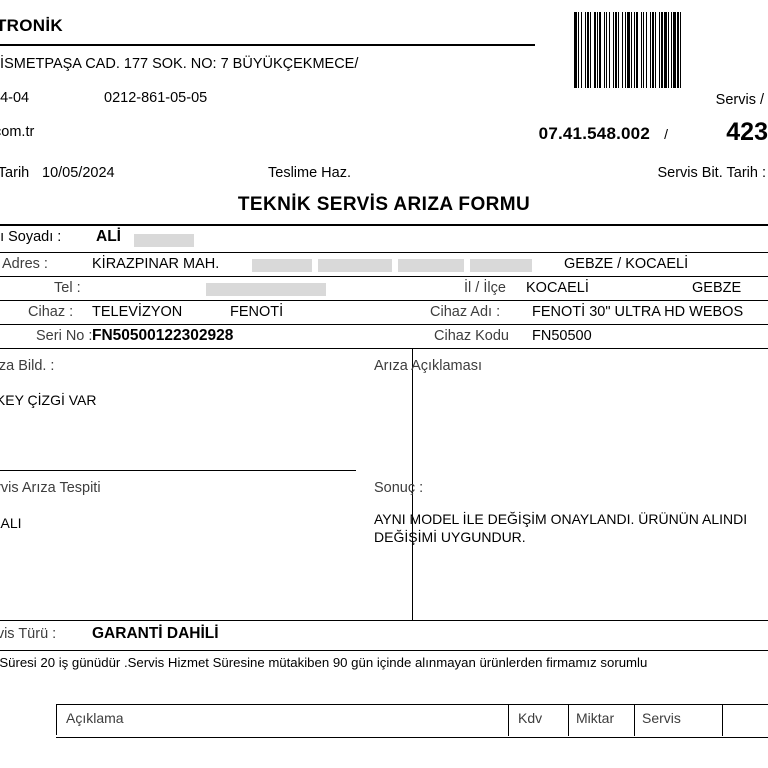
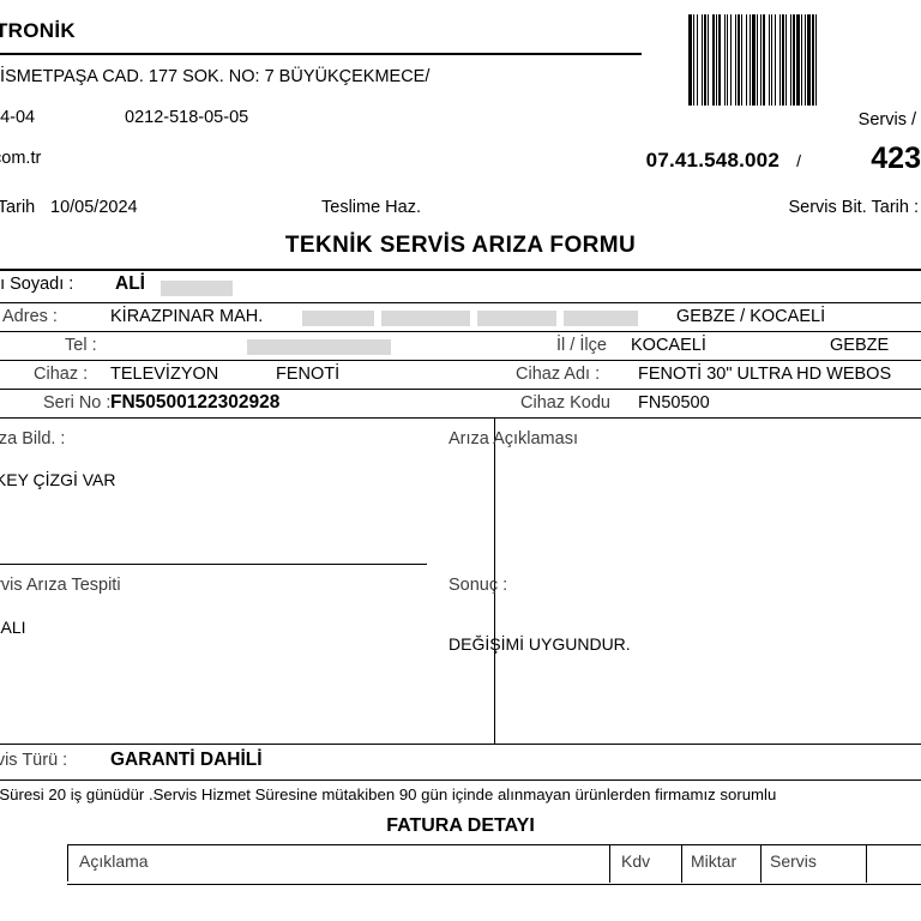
  TRONİK
  İSMETPAŞA CAD. 177 SOK. NO: 7 BÜYÜKÇEKMECE/
  4-04
- 0212-861-05-05
+ 0212-518-05-05
  om.tr
  Servis /
  07.41.548.002
  /
  423
  Tarih
  10/05/2024
  Teslime Haz.
  Servis Bit. Tarih :
  TEKNİK SERVİS ARIZA FORMU
  ı Soyadı :
  ALİ
  Adres :
  KİRAZPINAR MAH.
  GEBZE / KOCAELİ
  Tel :
  İl / İlçe
  KOCAELİ
  GEBZE
  Cihaz :
  TELEVİZYON
  FENOTİ
  Cihaz Adı :
  FENOTİ 30" ULTRA HD WEBOS
  Seri No :
  FN50500122302928
  Cihaz Kodu
  FN50500
  za Bild. :
  KEY ÇİZGİ VAR
  Arıza Açıklaması
  vis Arıza Tespiti
  ALI
  Sonuç :
- AYNI MODEL İLE DEĞİŞİM ONAYLANDI. ÜRÜNÜN ALINDI
  DEĞİŞİMİ UYGUNDUR.
  vis Türü :
  GARANTİ DAHİLİ
  Süresi 20 iş günüdür .Servis Hizmet Süresine mütakiben 90 gün içinde alınmayan ürünlerden firmamız sorumlu
+ FATURA DETAYI
  Açıklama
  Kdv
  Miktar
  Servis
